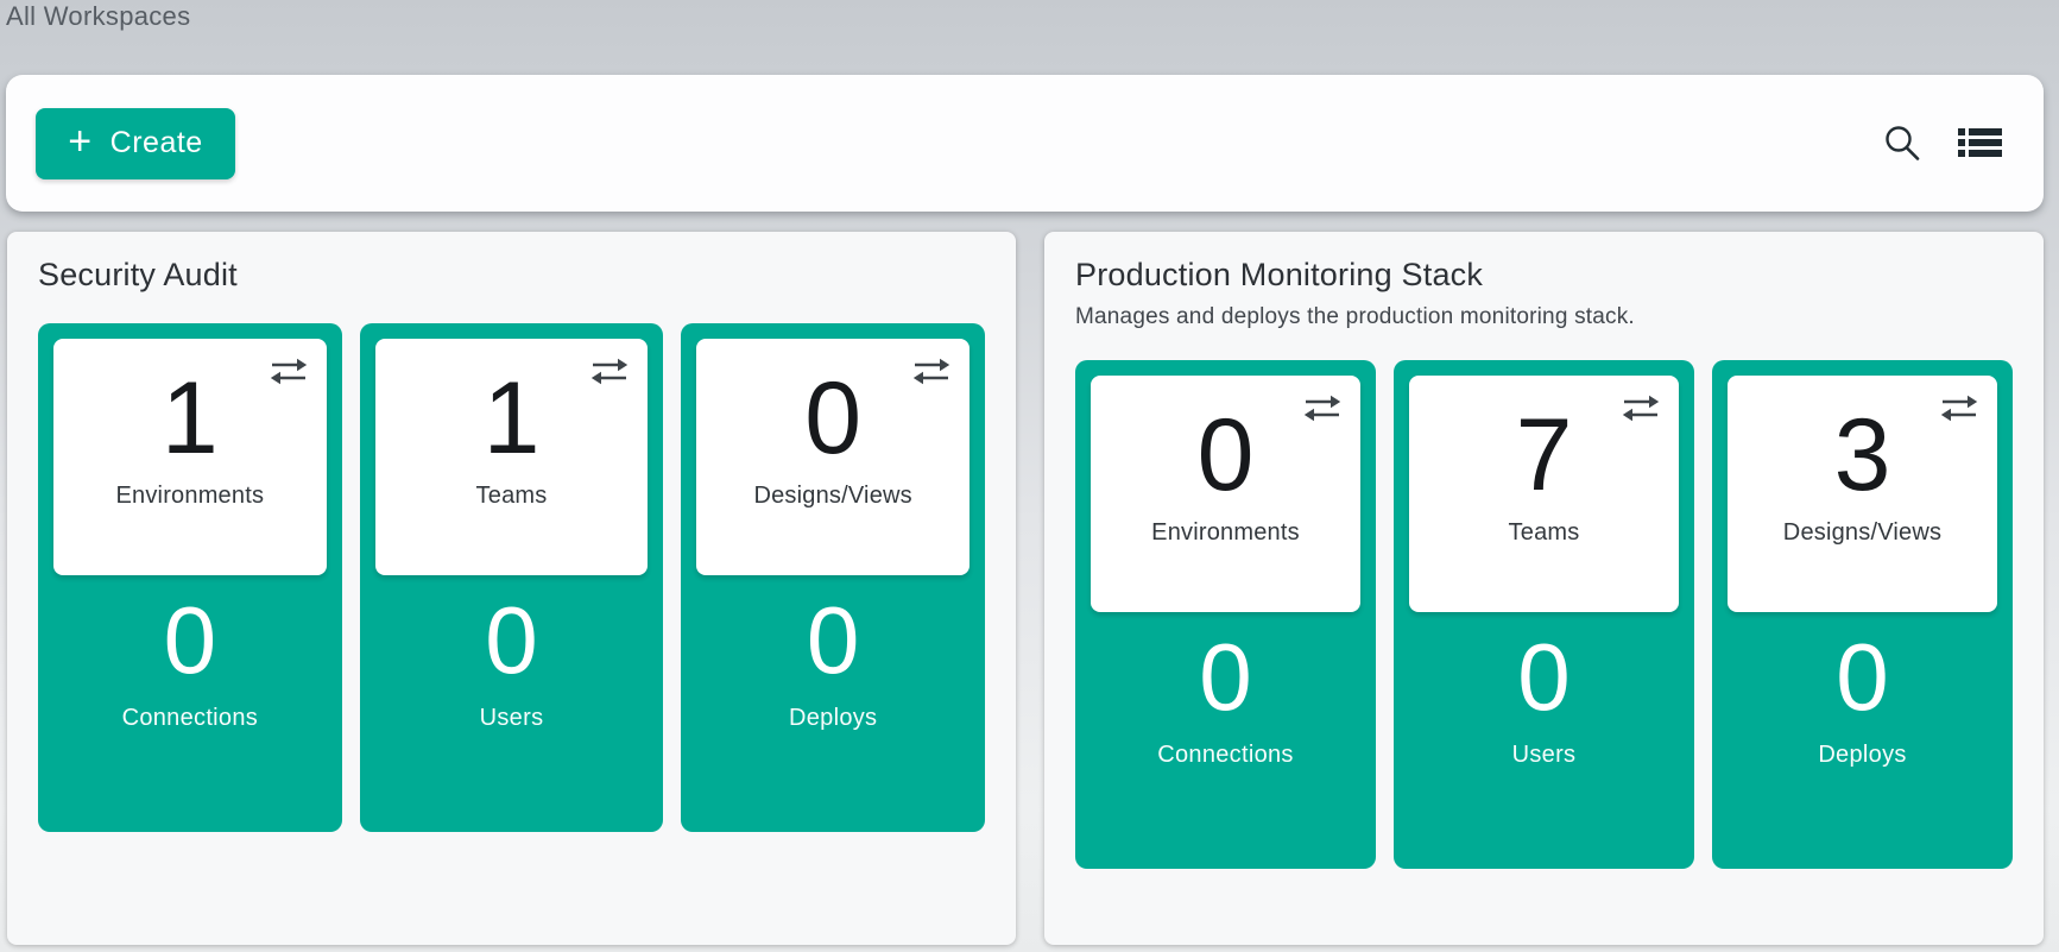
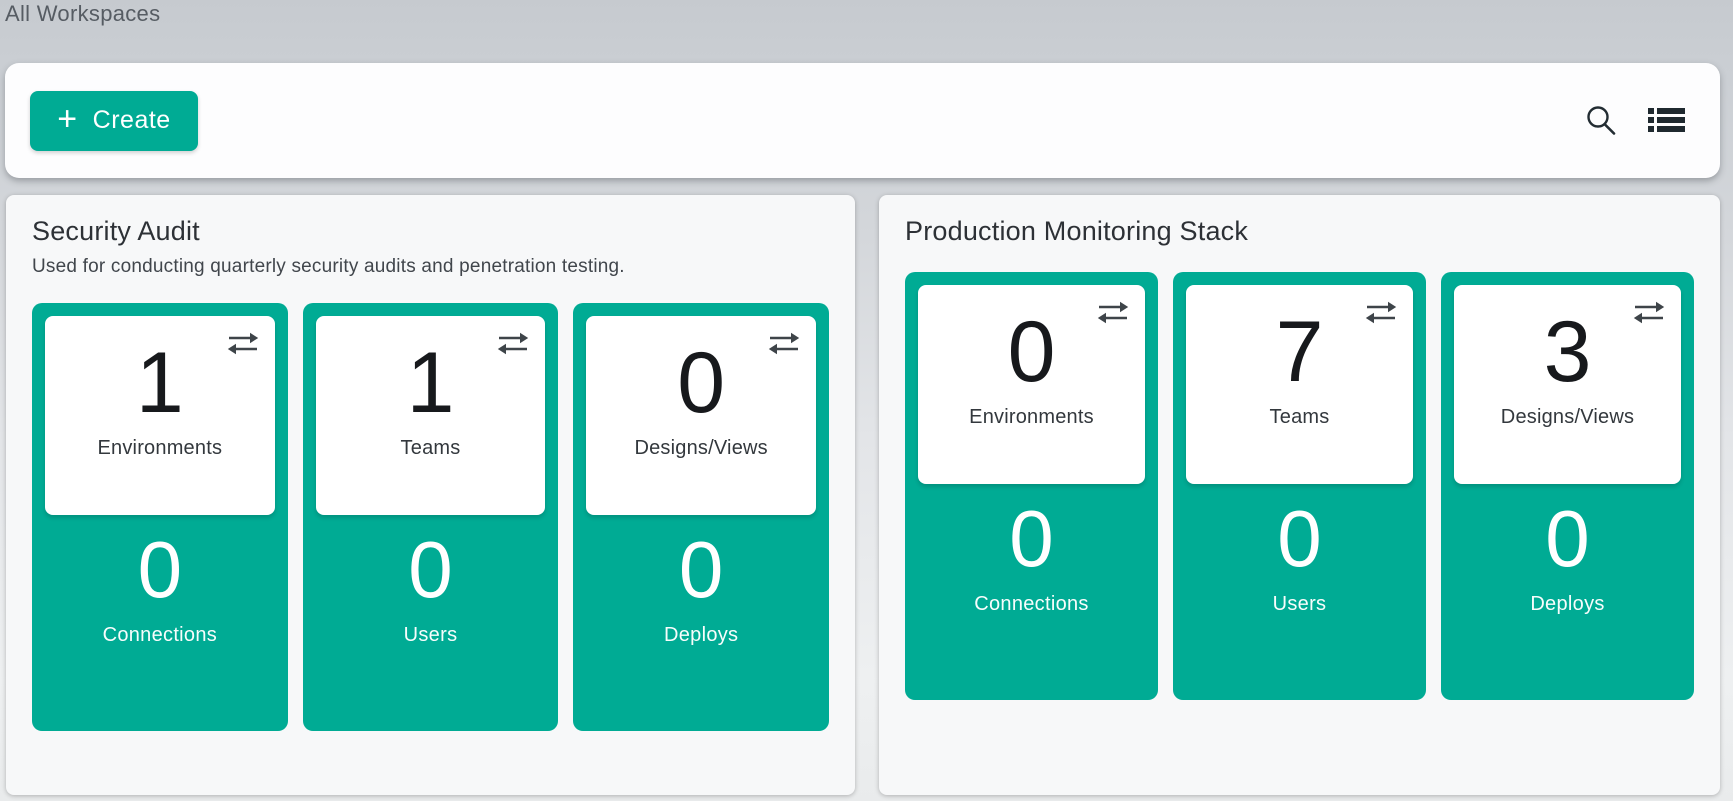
  All Workspaces
  +
  Create
  Security Audit
+ Used for conducting quarterly security audits and penetration testing.
  1
  Environments
  0
  Connections
  1
  Teams
  0
  Users
  0
  Designs/Views
  0
  Deploys
  Production Monitoring Stack
- Manages and deploys the production monitoring stack.
  0
  Environments
  0
  Connections
  7
  Teams
  0
  Users
  3
  Designs/Views
  0
  Deploys
